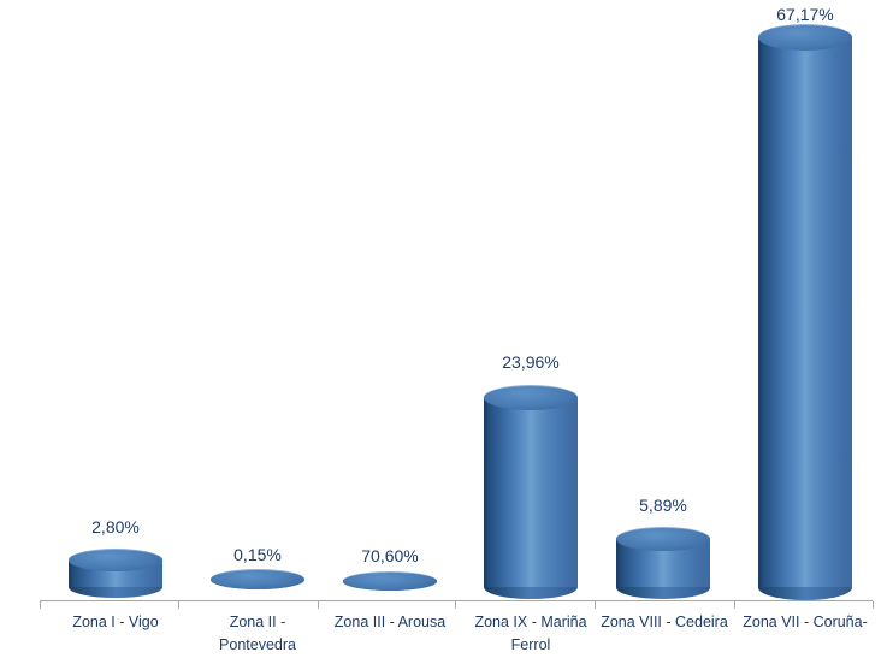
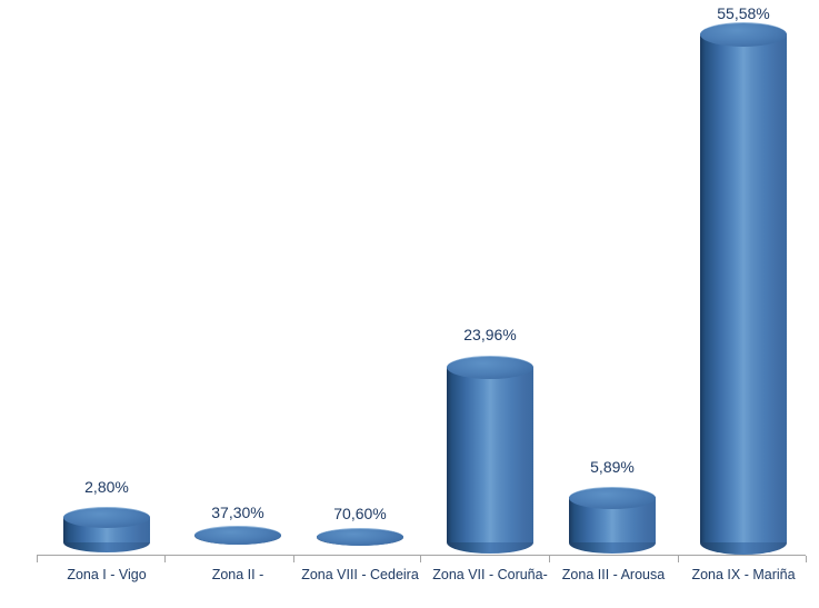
  2,80%
- 0,15%
+ 37,30%
  70,60%
  23,96%
  5,89%
- 67,17%
+ 55,58%
  Zona I - Vigo
  Zona II -
- Pontevedra
- Zona III - Arousa
+ Zona VIII - Cedeira
- Zona IX - Mariña
+ Zona VII - Coruña-
- Ferrol
- Zona VIII - Cedeira
+ Zona III - Arousa
- Zona VII - Coruña-
+ Zona IX - Mariña
